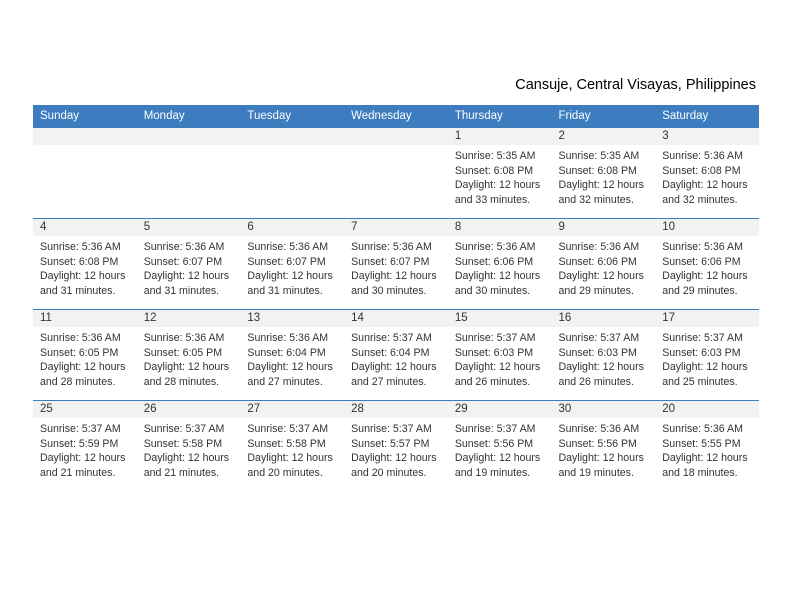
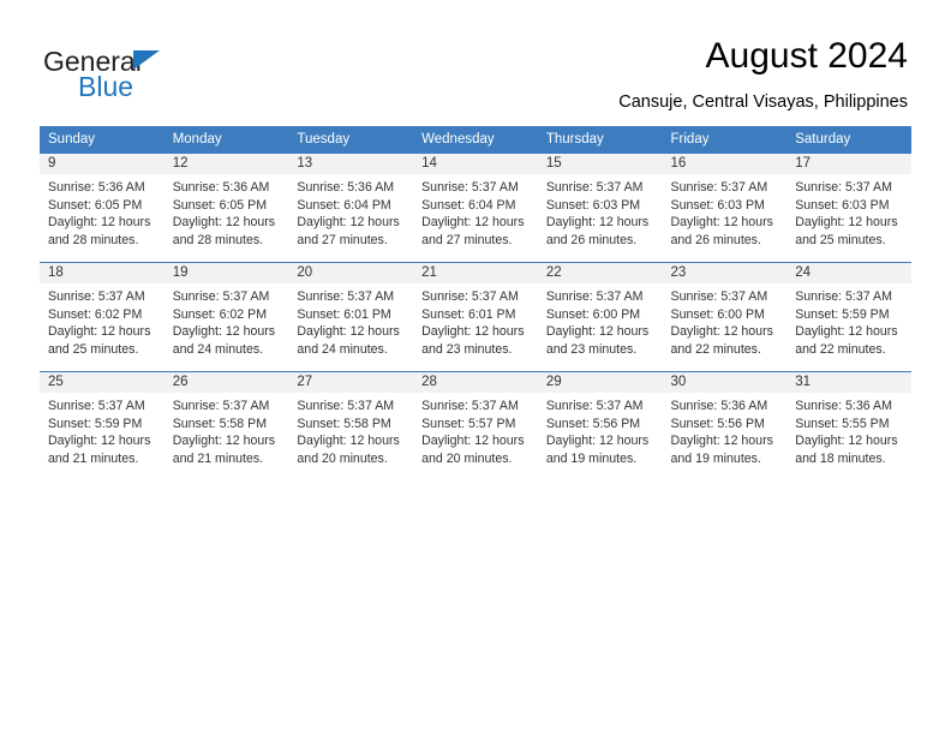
+ General
+ Blue
+ August 2024
  Cansuje, Central Visayas, Philippines
  Sunday	Monday	Tuesday	Wednesday	Thursday	Friday	Saturday
- 				1Sunrise: 5:35 AMSunset: 6:08 PMDaylight: 12 hours and 33 minutes.	2Sunrise: 5:35 AMSunset: 6:08 PMDaylight: 12 hours and 32 minutes.	3Sunrise: 5:36 AMSunset: 6:08 PMDaylight: 12 hours and 32 minutes.
- 4Sunrise: 5:36 AMSunset: 6:08 PMDaylight: 12 hours and 31 minutes.	5Sunrise: 5:36 AMSunset: 6:07 PMDaylight: 12 hours and 31 minutes.	6Sunrise: 5:36 AMSunset: 6:07 PMDaylight: 12 hours and 31 minutes.	7Sunrise: 5:36 AMSunset: 6:07 PMDaylight: 12 hours and 30 minutes.	8Sunrise: 5:36 AMSunset: 6:06 PMDaylight: 12 hours and 30 minutes.	9Sunrise: 5:36 AMSunset: 6:06 PMDaylight: 12 hours and 29 minutes.	10Sunrise: 5:36 AMSunset: 6:06 PMDaylight: 12 hours and 29 minutes.
- 11Sunrise: 5:36 AMSunset: 6:05 PMDaylight: 12 hours and 28 minutes.	12Sunrise: 5:36 AMSunset: 6:05 PMDaylight: 12 hours and 28 minutes.	13Sunrise: 5:36 AMSunset: 6:04 PMDaylight: 12 hours and 27 minutes.	14Sunrise: 5:37 AMSunset: 6:04 PMDaylight: 12 hours and 27 minutes.	15Sunrise: 5:37 AMSunset: 6:03 PMDaylight: 12 hours and 26 minutes.	16Sunrise: 5:37 AMSunset: 6:03 PMDaylight: 12 hours and 26 minutes.	17Sunrise: 5:37 AMSunset: 6:03 PMDaylight: 12 hours and 25 minutes.
+ 9Sunrise: 5:36 AMSunset: 6:05 PMDaylight: 12 hours and 28 minutes.	12Sunrise: 5:36 AMSunset: 6:05 PMDaylight: 12 hours and 28 minutes.	13Sunrise: 5:36 AMSunset: 6:04 PMDaylight: 12 hours and 27 minutes.	14Sunrise: 5:37 AMSunset: 6:04 PMDaylight: 12 hours and 27 minutes.	15Sunrise: 5:37 AMSunset: 6:03 PMDaylight: 12 hours and 26 minutes.	16Sunrise: 5:37 AMSunset: 6:03 PMDaylight: 12 hours and 26 minutes.	17Sunrise: 5:37 AMSunset: 6:03 PMDaylight: 12 hours and 25 minutes.
+ 18Sunrise: 5:37 AMSunset: 6:02 PMDaylight: 12 hours and 25 minutes.	19Sunrise: 5:37 AMSunset: 6:02 PMDaylight: 12 hours and 24 minutes.	20Sunrise: 5:37 AMSunset: 6:01 PMDaylight: 12 hours and 24 minutes.	21Sunrise: 5:37 AMSunset: 6:01 PMDaylight: 12 hours and 23 minutes.	22Sunrise: 5:37 AMSunset: 6:00 PMDaylight: 12 hours and 23 minutes.	23Sunrise: 5:37 AMSunset: 6:00 PMDaylight: 12 hours and 22 minutes.	24Sunrise: 5:37 AMSunset: 5:59 PMDaylight: 12 hours and 22 minutes.
- 25Sunrise: 5:37 AMSunset: 5:59 PMDaylight: 12 hours and 21 minutes.	26Sunrise: 5:37 AMSunset: 5:58 PMDaylight: 12 hours and 21 minutes.	27Sunrise: 5:37 AMSunset: 5:58 PMDaylight: 12 hours and 20 minutes.	28Sunrise: 5:37 AMSunset: 5:57 PMDaylight: 12 hours and 20 minutes.	29Sunrise: 5:37 AMSunset: 5:56 PMDaylight: 12 hours and 19 minutes.	30Sunrise: 5:36 AMSunset: 5:56 PMDaylight: 12 hours and 19 minutes.	20Sunrise: 5:36 AMSunset: 5:55 PMDaylight: 12 hours and 18 minutes.
+ 25Sunrise: 5:37 AMSunset: 5:59 PMDaylight: 12 hours and 21 minutes.	26Sunrise: 5:37 AMSunset: 5:58 PMDaylight: 12 hours and 21 minutes.	27Sunrise: 5:37 AMSunset: 5:58 PMDaylight: 12 hours and 20 minutes.	28Sunrise: 5:37 AMSunset: 5:57 PMDaylight: 12 hours and 20 minutes.	29Sunrise: 5:37 AMSunset: 5:56 PMDaylight: 12 hours and 19 minutes.	30Sunrise: 5:36 AMSunset: 5:56 PMDaylight: 12 hours and 19 minutes.	31Sunrise: 5:36 AMSunset: 5:55 PMDaylight: 12 hours and 18 minutes.
